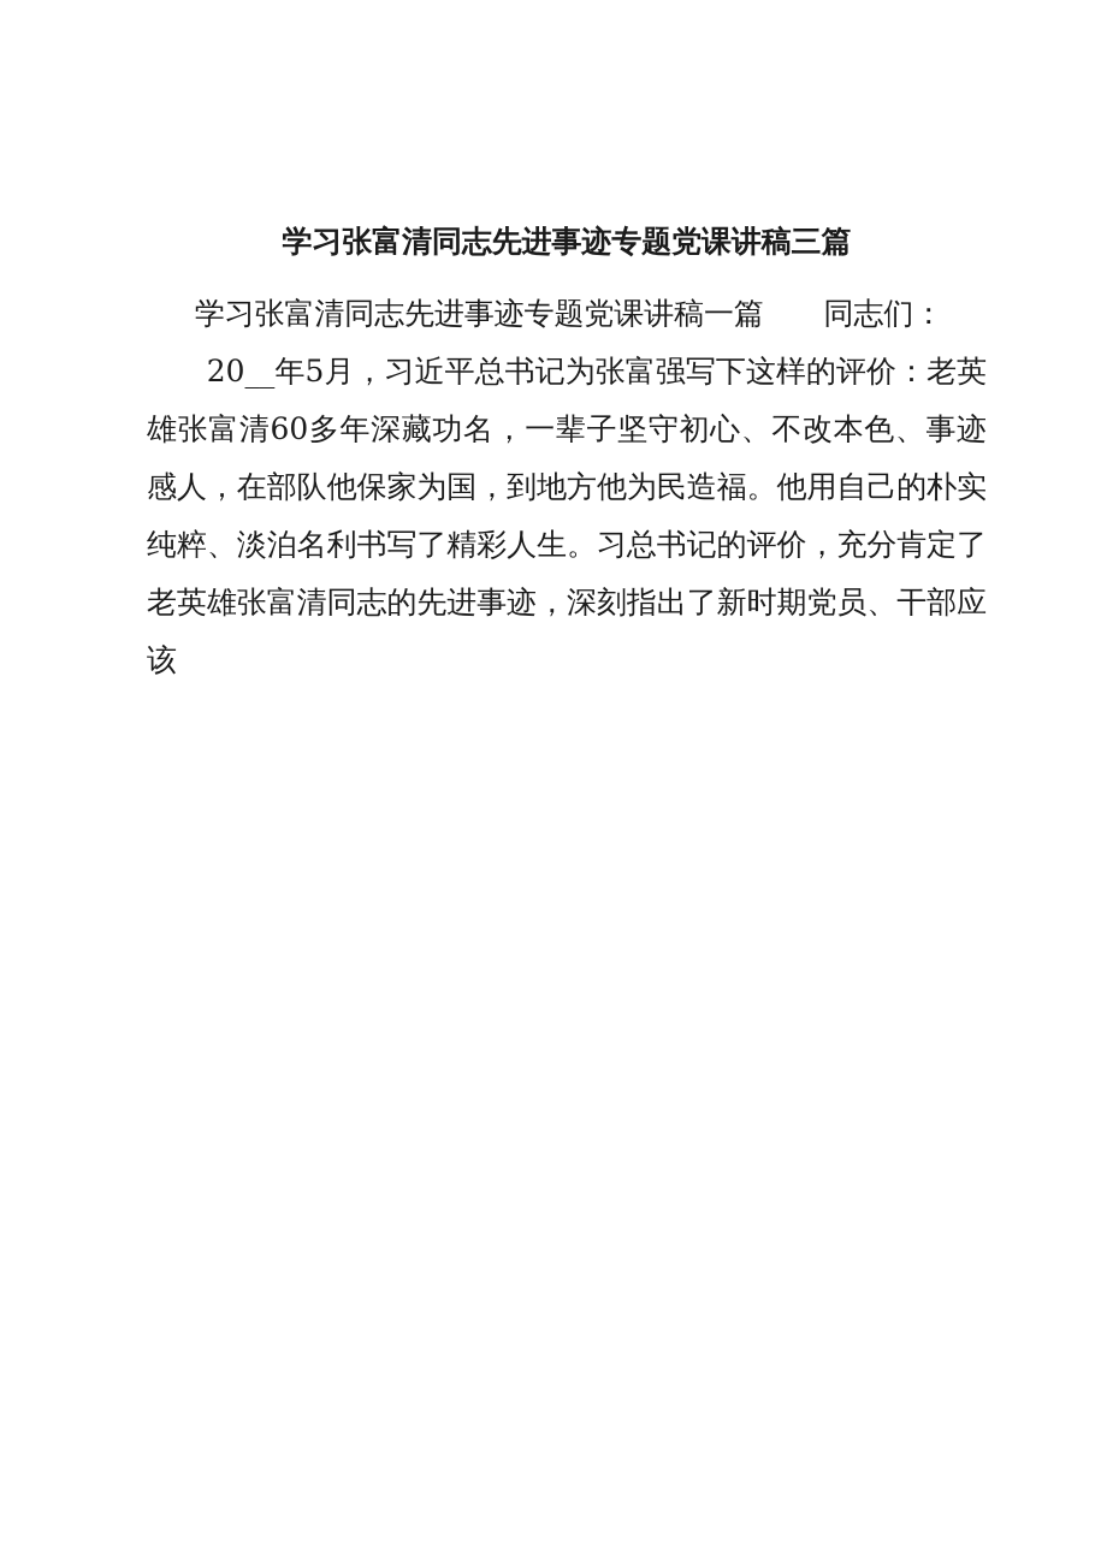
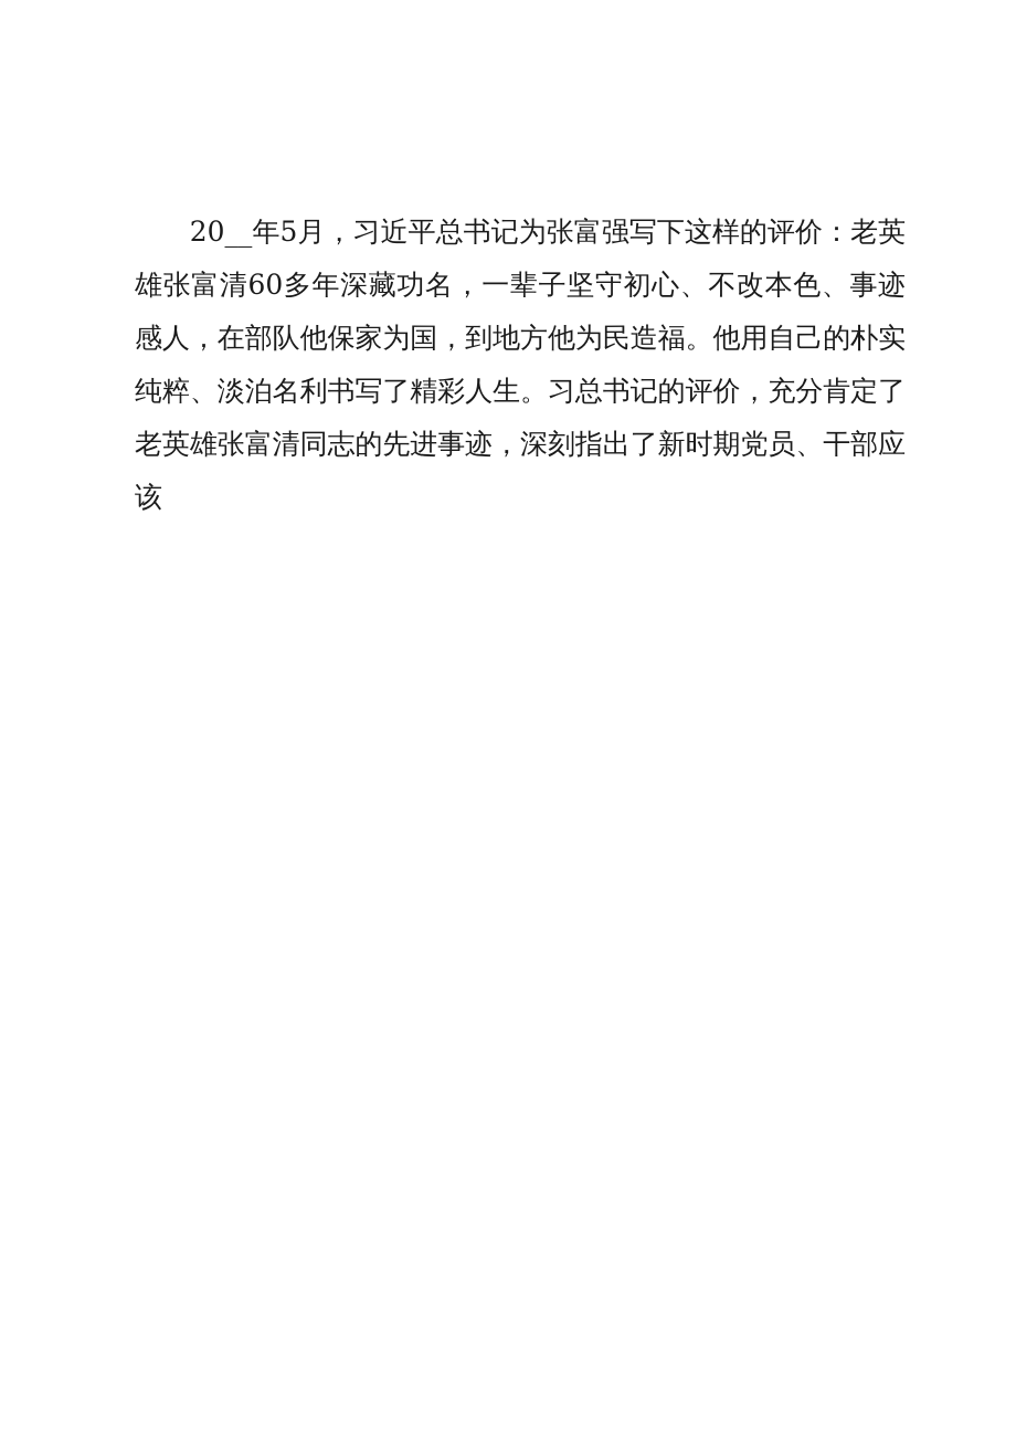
- 学习张富清同志先进事迹专题党课讲稿三篇
- 学习张富清同志先进事迹专题党课讲稿一篇 同志们：
  20__年5月，习近平总书记为张富强写下这样的评价：老英雄张富清60多年深藏功名，一辈子坚守初心、不改本色、事迹感人，在部队他保家为国，到地方他为民造福。他用自己的朴实纯粹、淡泊名利书写了精彩人生。习总书记的评价，充分肯定了老英雄张富清同志的先进事迹，深刻指出了新时期党员、干部应该
